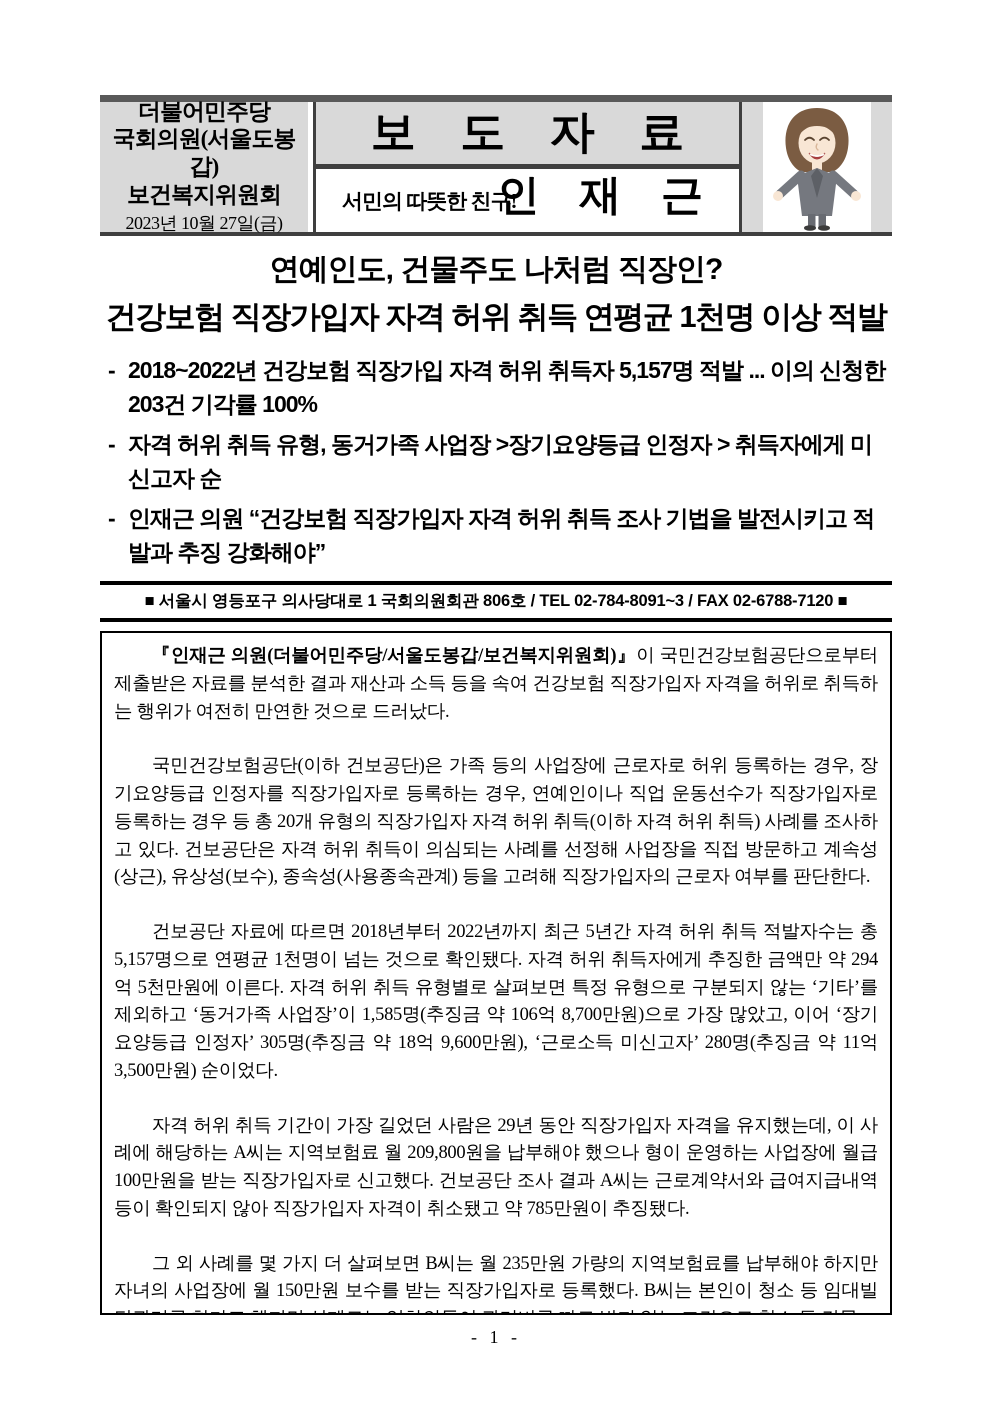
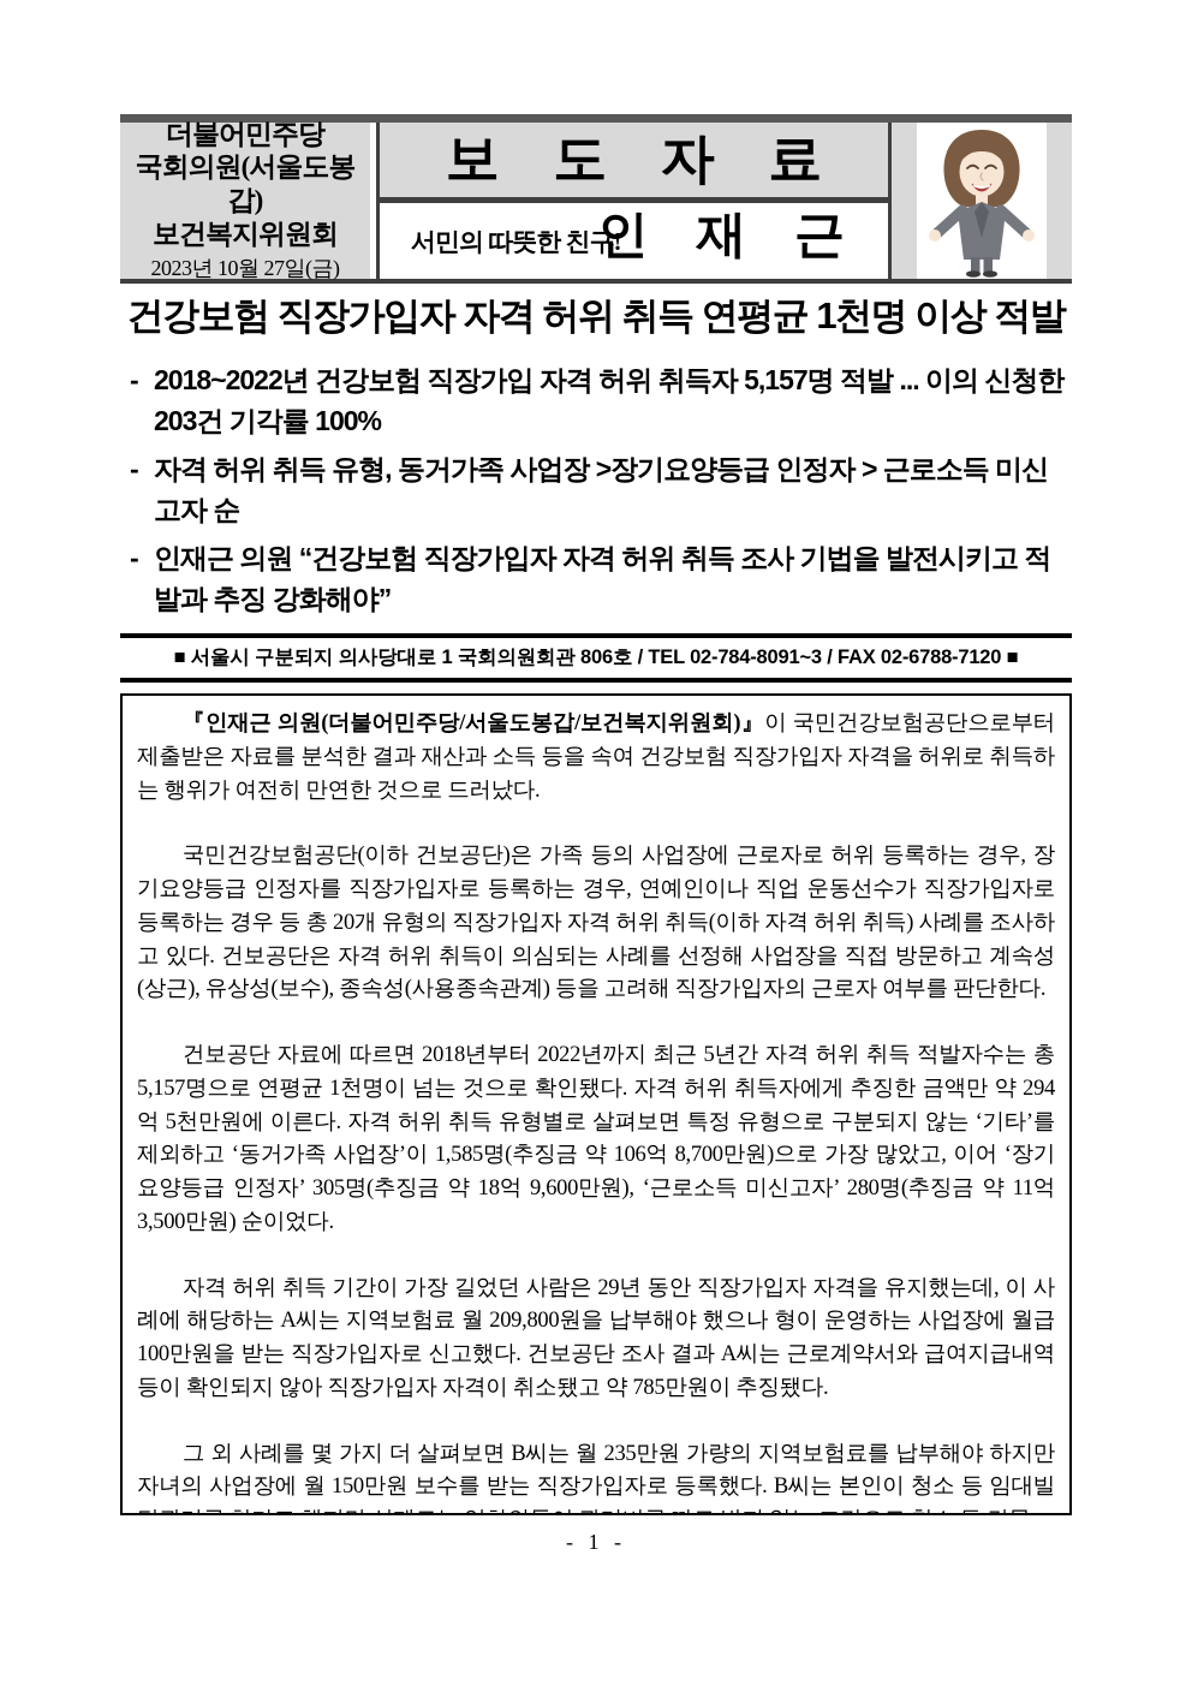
  더불어민주당
  국회의원(서울도봉갑)
  보건복지위원회
  2023년 10월 27일(금)
  보 도 자 료
  서민의 따뜻한 친구!
  인 재 근
- 연예인도, 건물주도 나처럼 직장인?
  건강보험 직장가입자 자격 허위 취득 연평균 1천명 이상 적발
  -
  2018~2022년 건강보험 직장가입 자격 허위 취득자 5,157명 적발 ... 이의 신청한 203건 기각률 100%
  -
- 자격 허위 취득 유형, 동거가족 사업장 >장기요양등급 인정자 > 취득자에게 미신고자 순
+ 자격 허위 취득 유형, 동거가족 사업장 >장기요양등급 인정자 > 근로소득 미신고자 순
  -
  인재근 의원 “건강보험 직장가입자 자격 허위 취득 조사 기법을 발전시키고 적발과 추징 강화해야”
- ■ 서울시 영등포구 의사당대로 1 국회의원회관 806호 / TEL 02-784-8091~3 / FAX 02-6788-7120 ■
+ ■ 서울시 구분되지 의사당대로 1 국회의원회관 806호 / TEL 02-784-8091~3 / FAX 02-6788-7120 ■
  『인재근 의원(더불어민주당/서울도봉갑/보건복지위원회)』이 국민건강보험공단으로부터 제출받은 자료를 분석한 결과 재산과 소득 등을 속여 건강보험 직장가입자 자격을 허위로 취득하는 행위가 여전히 만연한 것으로 드러났다.
  국민건강보험공단(이하 건보공단)은 가족 등의 사업장에 근로자로 허위 등록하는 경우, 장기요양등급 인정자를 직장가입자로 등록하는 경우, 연예인이나 직업 운동선수가 직장가입자로 등록하는 경우 등 총 20개 유형의 직장가입자 자격 허위 취득(이하 자격 허위 취득) 사례를 조사하고 있다. 건보공단은 자격 허위 취득이 의심되는 사례를 선정해 사업장을 직접 방문하고 계속성(상근), 유상성(보수), 종속성(사용종속관계) 등을 고려해 직장가입자의 근로자 여부를 판단한다.
  건보공단 자료에 따르면 2018년부터 2022년까지 최근 5년간 자격 허위 취득 적발자수는 총 5,157명으로 연평균 1천명이 넘는 것으로 확인됐다. 자격 허위 취득자에게 추징한 금액만 약 294억 5천만원에 이른다. 자격 허위 취득 유형별로 살펴보면 특정 유형으로 구분되지 않는 ‘기타’를 제외하고 ‘동거가족 사업장’이 1,585명(추징금 약 106억 8,700만원)으로 가장 많았고, 이어 ‘장기요양등급 인정자’ 305명(추징금 약 18억 9,600만원), ‘근로소득 미신고자’ 280명(추징금 약 11억 3,500만원) 순이었다.
  자격 허위 취득 기간이 가장 길었던 사람은 29년 동안 직장가입자 자격을 유지했는데, 이 사례에 해당하는 A씨는 지역보험료 월 209,800원을 납부해야 했으나 형이 운영하는 사업장에 월급 100만원을 받는 직장가입자로 신고했다. 건보공단 조사 결과 A씨는 근로계약서와 급여지급내역 등이 확인되지 않아 직장가입자 자격이 취소됐고 약 785만원이 추징됐다.
  - 1 -
